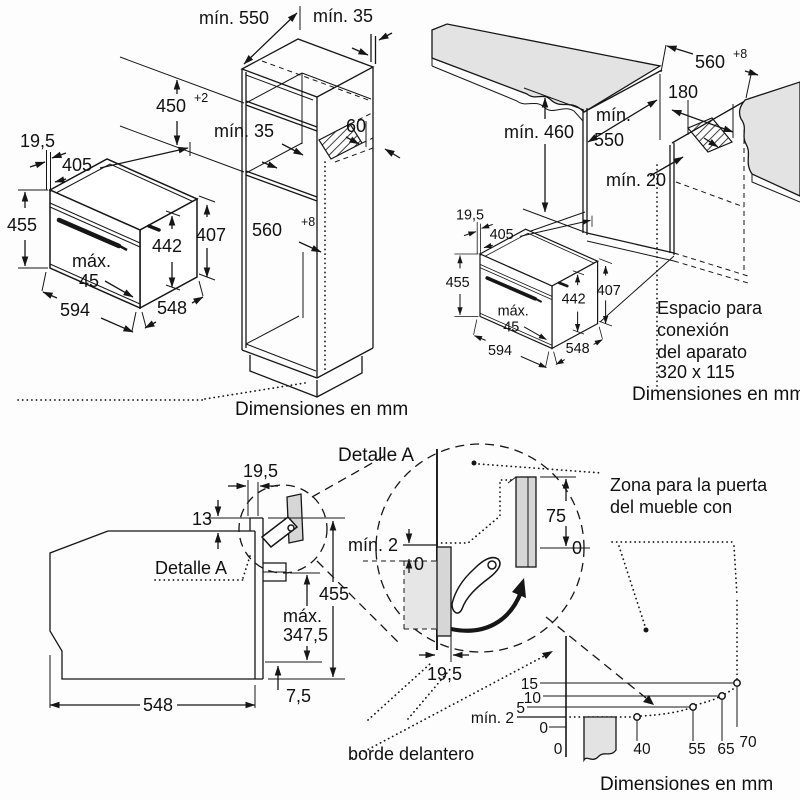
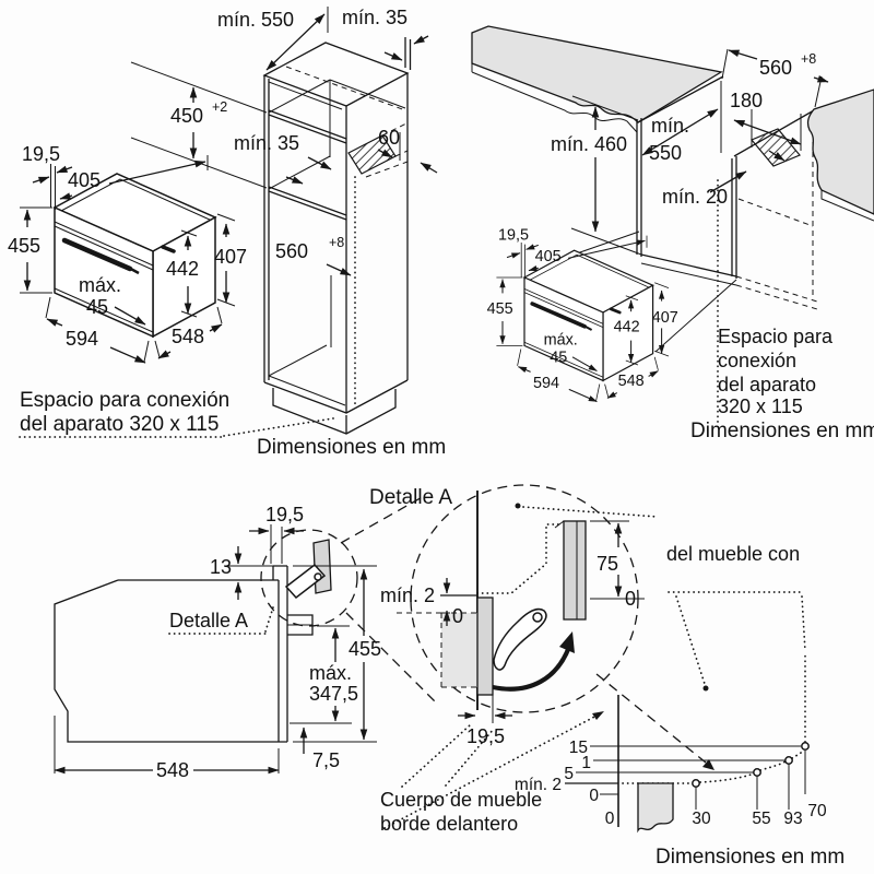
  mín. 550
  mín. 35
  450
  +2
  mín. 35
  60
  560
  +8
+ Espacio para conexión
+ del aparato 320 x 115
  Dimensiones en mm
  560
  +8
  180
  mín.
  550
  mín. 460
  mín. 20
  Espacio para
  conexión
  del aparato
  320 x 115
  Dimensiones en mm
  13
  19,5
  Detalle A
  455
  máx.
  347,5
  7,5
  548
  Detalle A
  mín. 2
  0
  75
  0
  19,5
- Zona para la puerta
  del mueble con
+ Cuerpo de mueble
  borde delantero
  15
- 10
+ 1
  5
  mín. 2
  0
  0
- 40
+ 30
  55
- 65
+ 93
  70
  Dimensiones en mm
